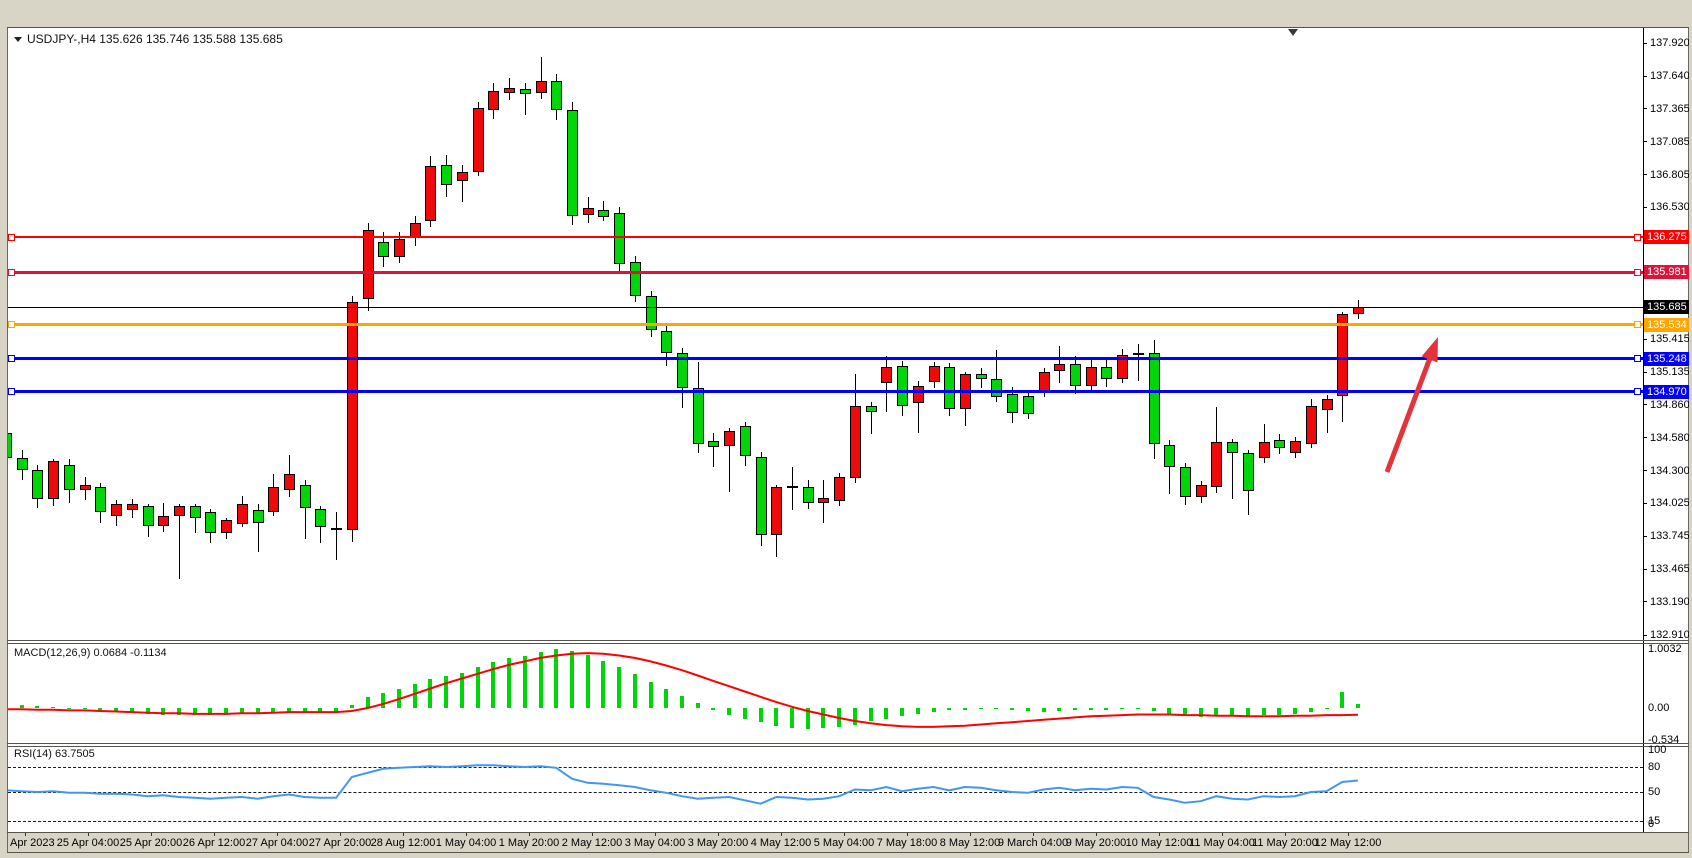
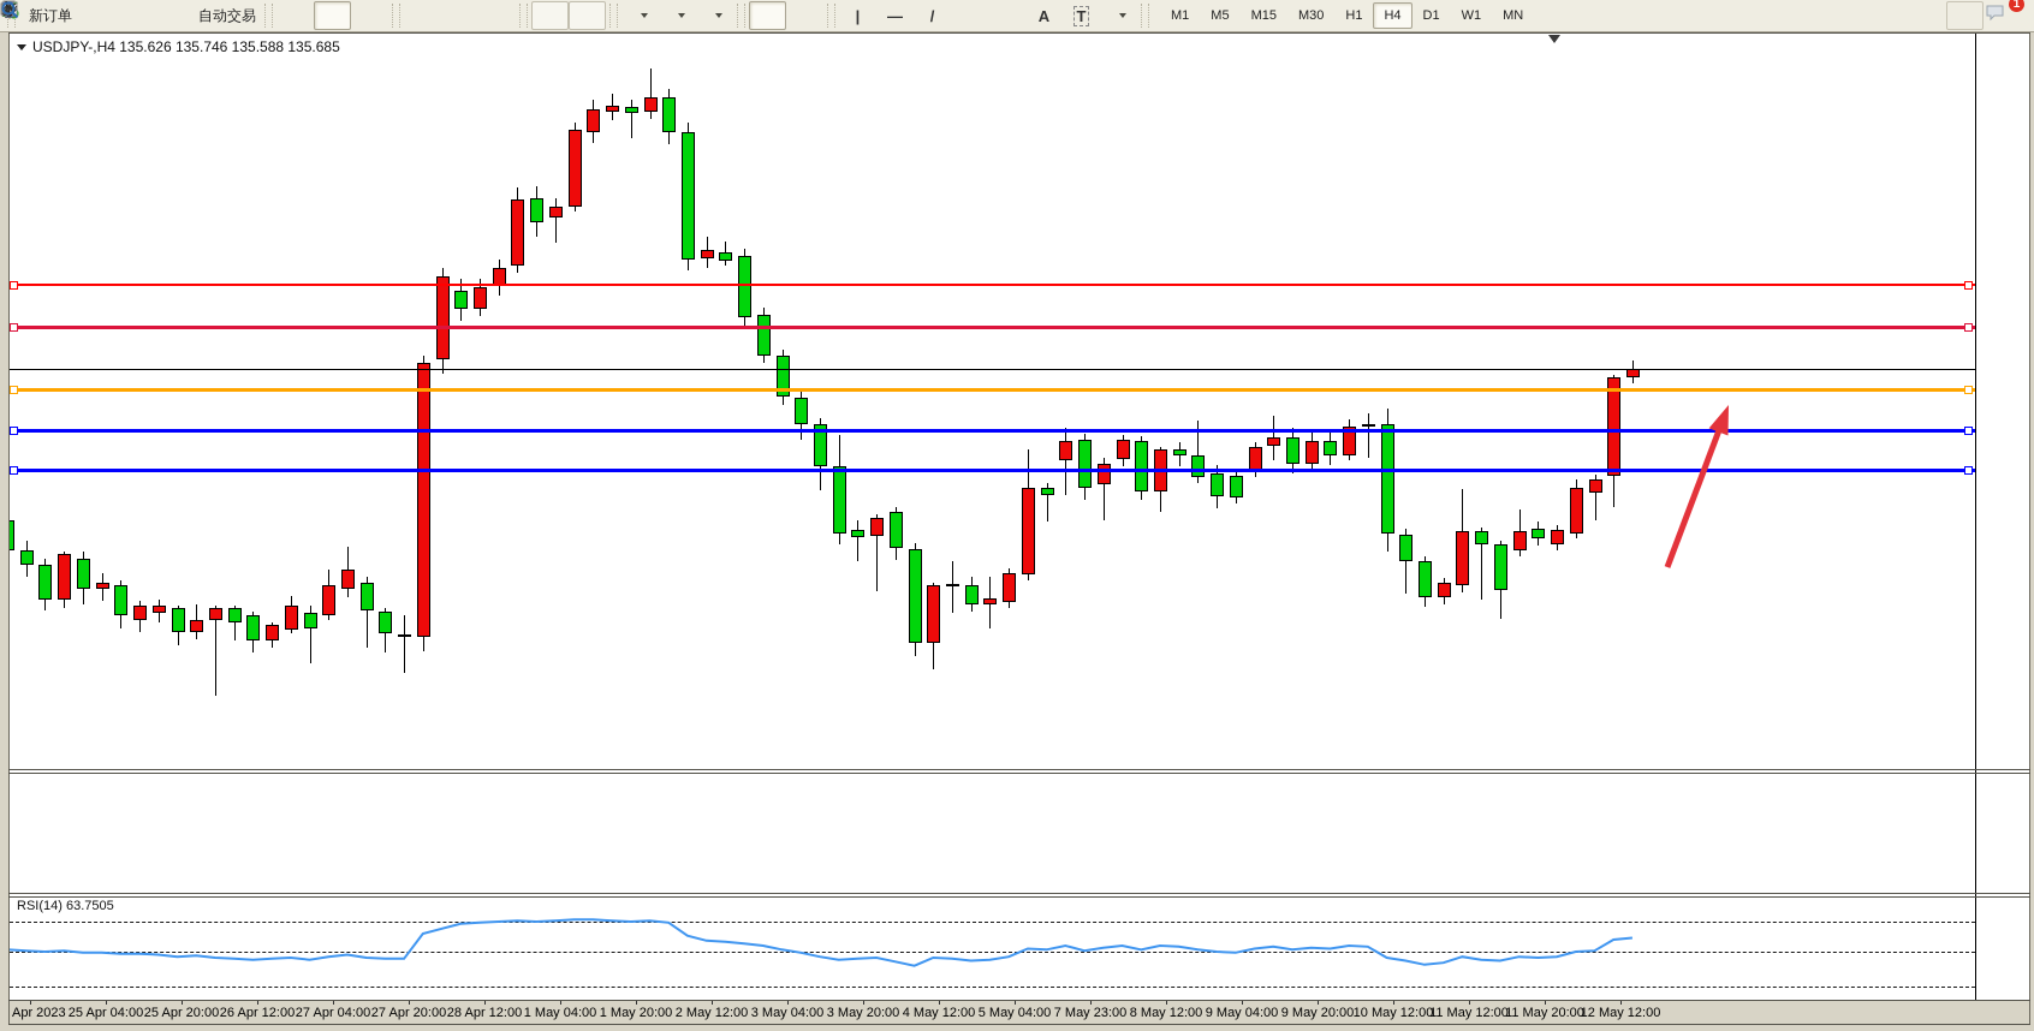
+ 新订单
+ 自动交易
+ |
+ —
+ /
+ A
+ T
+ M1
+ M5
+ M15
+ M30
+ H1
+ H4
+ D1
+ W1
+ MN
+ 1
  USDJPY-,H4 135.626 135.746 135.588 135.685
- MACD(12,26,9) 0.0684 -0.1134
  RSI(14) 63.7505
- 137.920
- 137.640
- 137.365
- 137.085
- 136.805
- 136.530
- 135.415
- 135.135
- 134.860
- 134.580
- 134.300
- 134.025
- 133.745
- 133.465
- 133.190
- 132.910
- 136.275
- 135.981
- 135.534
- 135.248
- 134.970
- 135.685
- 1.0032
- 0.00
- -0.534
- 100
- 80
- 50
- 15
- 0
  Apr 2023
  25 Apr 04:00
  25 Apr 20:00
  26 Apr 12:00
  27 Apr 04:00
  27 Apr 20:00
- 28 Aug 12:00
+ 28 Apr 12:00
  1 May 04:00
  1 May 20:00
  2 May 12:00
  3 May 04:00
  3 May 20:00
  4 May 12:00
  5 May 04:00
- 7 May 18:00
+ 7 May 23:00
  8 May 12:00
- 9 March 04:00
+ 9 May 04:00
  9 May 20:00
  10 May 12:00
- 11 May 04:00
+ 11 May 12:00
  11 May 20:00
  12 May 12:00
